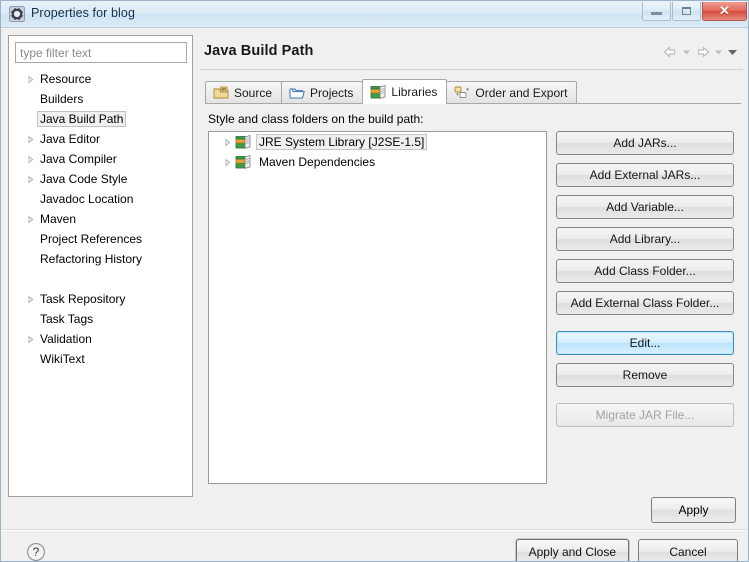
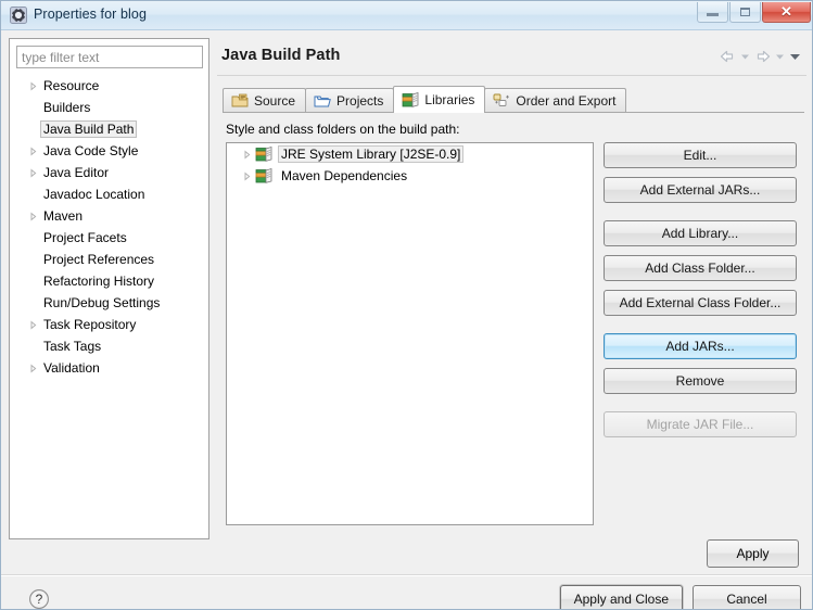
  Properties for blog
  ✕
  type filter text
  Resource
  Builders
  Java Build Path
- Java Editor
+ Java Code Style
- Java Compiler
- Java Code Style
+ Java Editor
  Javadoc Location
  Maven
+ Project Facets
  Project References
  Refactoring History
+ Run/Debug Settings
  Task Repository
  Task Tags
  Validation
- WikiText
  Java Build Path
  Source
  Projects
  Libraries
  Order and Export
  Style and class folders on the build path:
- JRE System Library [J2SE-1.5]
+ JRE System Library [J2SE-0.9]
  Maven Dependencies
- Add JARs...
+ Edit...
  Add External JARs...
- Add Variable...
  Add Library...
  Add Class Folder...
  Add External Class Folder...
- Edit...
+ Add JARs...
  Remove
  Migrate JAR File...
  Apply
  ?
  Apply and Close
  Cancel
